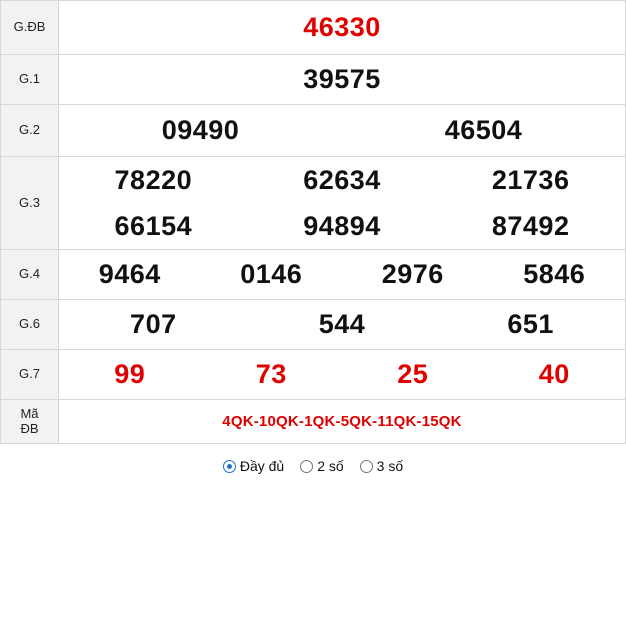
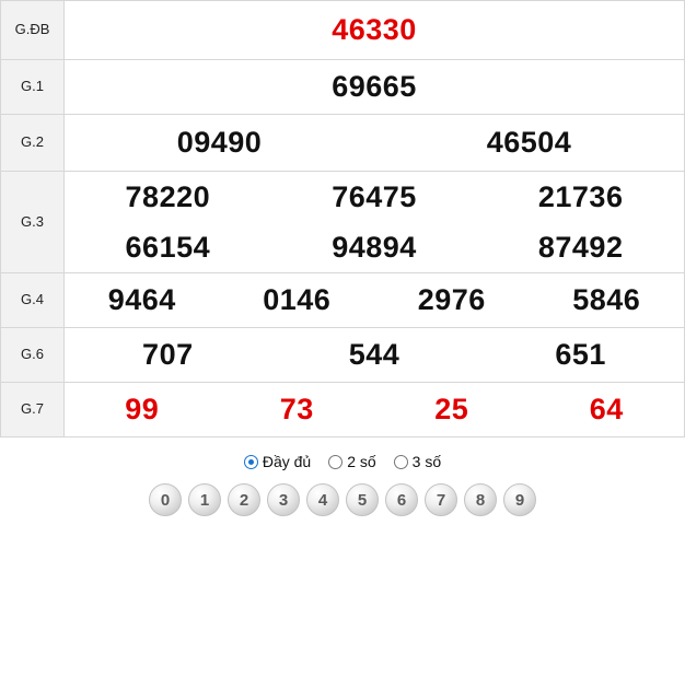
  G.ĐB	46330
- G.1	39575
+ G.1	69665
  G.2	09490 46504
- G.3	78220 62634 21736 66154 94894 87492
+ G.3	78220 76475 21736 66154 94894 87492
  G.4	9464 0146 2976 5846
  G.6	707 544 651
- G.7	99 73 25 40
+ G.7	99 73 25 64
- Mã ĐB	4QK-10QK-1QK-5QK-11QK-15QK
  Đầy đủ
  2 số
  3 số
+ 0
+ 1
+ 2
+ 3
+ 4
+ 5
+ 6
+ 7
+ 8
+ 9
